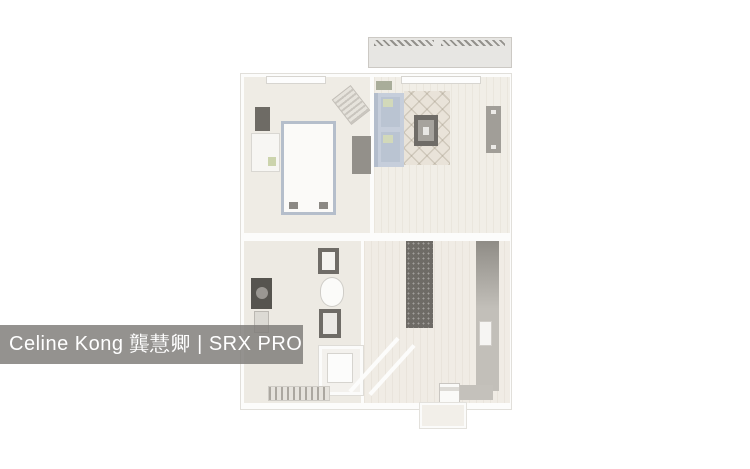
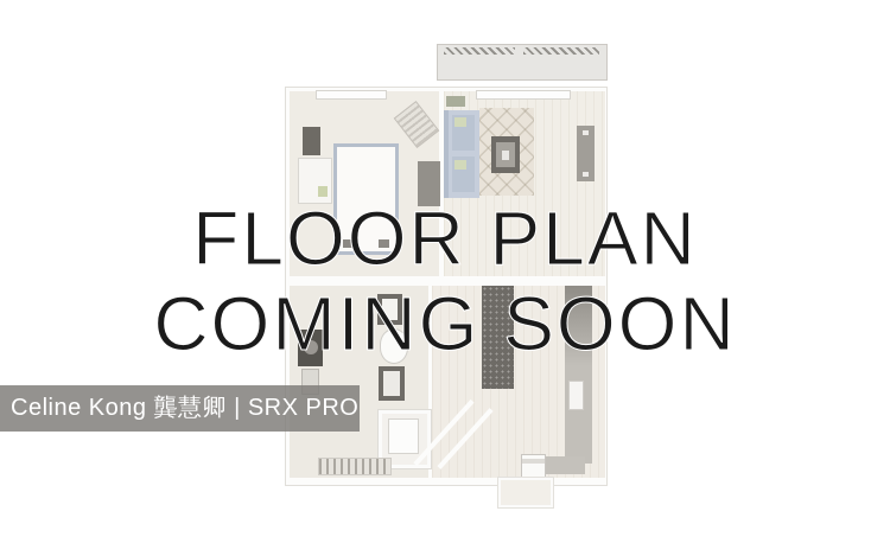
+ FLOOR PLAN
+ COMING SOON
  Celine Kong 龔慧卿 | SRX PRO
